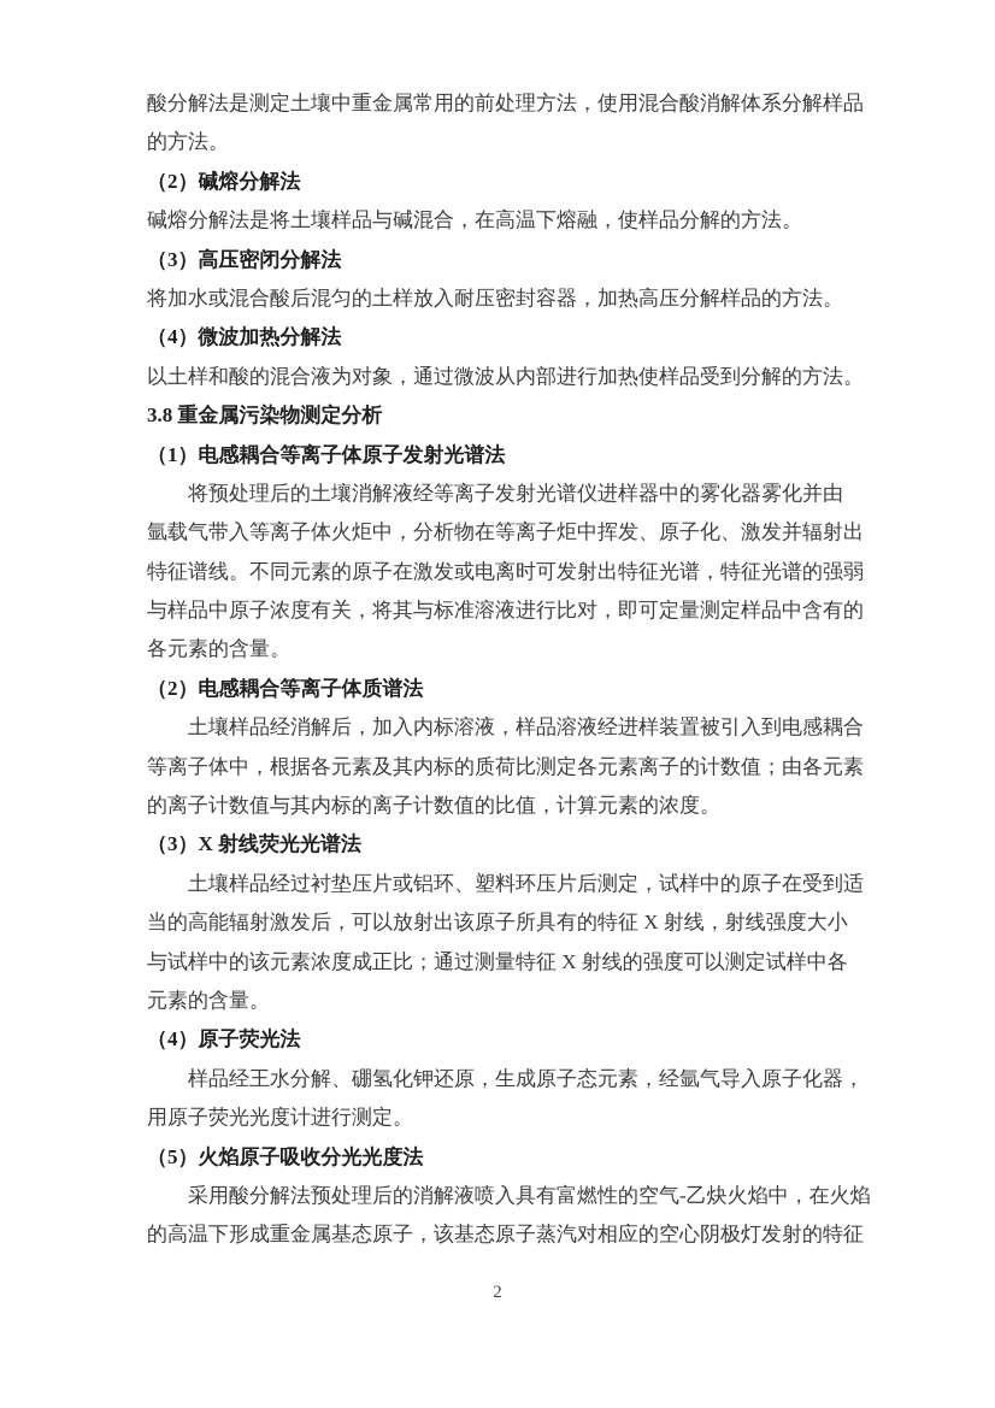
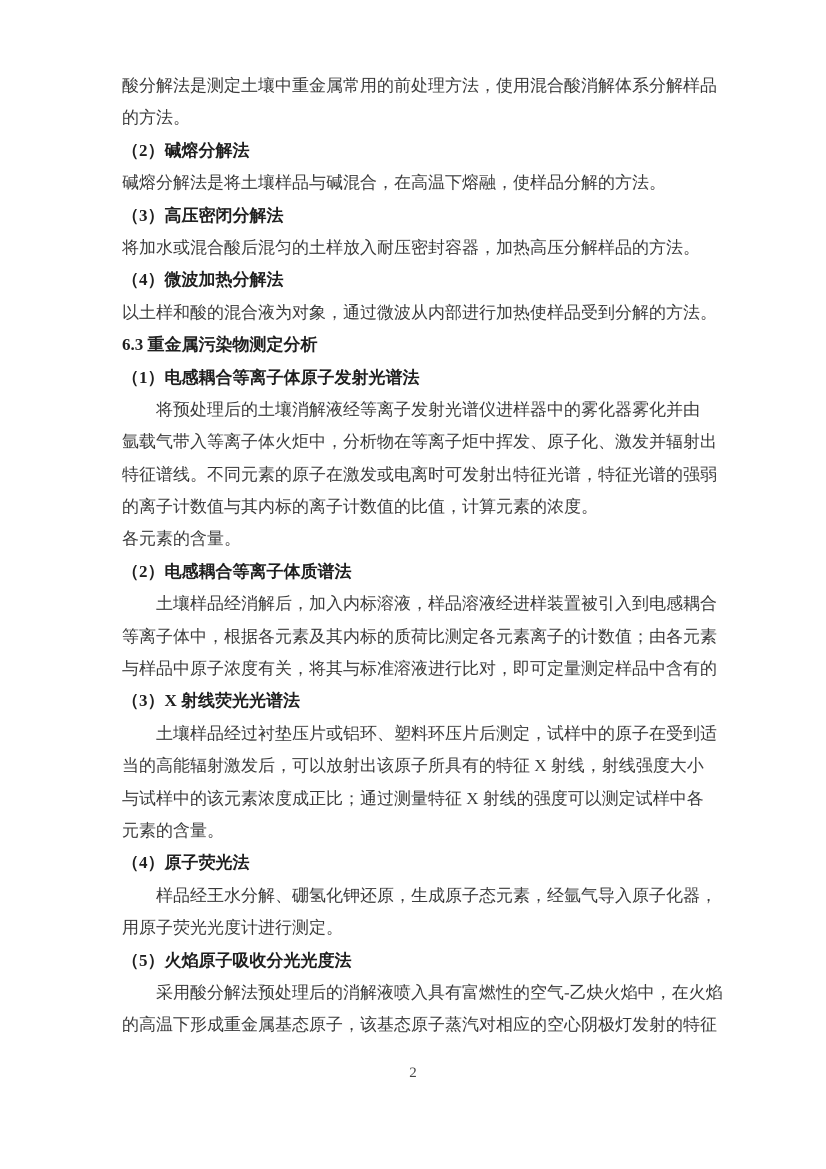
  酸分解法是测定土壤中重金属常用的前处理方法，使用混合酸消解体系分解样品
  的方法。
  （2）碱熔分解法
  碱熔分解法是将土壤样品与碱混合，在高温下熔融，使样品分解的方法。
  （3）高压密闭分解法
  将加水或混合酸后混匀的土样放入耐压密封容器，加热高压分解样品的方法。
  （4）微波加热分解法
  以土样和酸的混合液为对象，通过微波从内部进行加热使样品受到分解的方法。
- 3.8 重金属污染物测定分析
+ 6.3 重金属污染物测定分析
  （1）电感耦合等离子体原子发射光谱法
  将预处理后的土壤消解液经等离子发射光谱仪进样器中的雾化器雾化并由
  氩载气带入等离子体火炬中，分析物在等离子炬中挥发、原子化、激发并辐射出
  特征谱线。不同元素的原子在激发或电离时可发射出特征光谱，特征光谱的强弱
- 与样品中原子浓度有关，将其与标准溶液进行比对，即可定量测定样品中含有的
+ 的离子计数值与其内标的离子计数值的比值，计算元素的浓度。
  各元素的含量。
  （2）电感耦合等离子体质谱法
  土壤样品经消解后，加入内标溶液，样品溶液经进样装置被引入到电感耦合
  等离子体中，根据各元素及其内标的质荷比测定各元素离子的计数值；由各元素
- 的离子计数值与其内标的离子计数值的比值，计算元素的浓度。
+ 与样品中原子浓度有关，将其与标准溶液进行比对，即可定量测定样品中含有的
  （3）X 射线荧光光谱法
  土壤样品经过衬垫压片或铝环、塑料环压片后测定，试样中的原子在受到适
  当的高能辐射激发后，可以放射出该原子所具有的特征 X 射线，射线强度大小
  与试样中的该元素浓度成正比；通过测量特征 X 射线的强度可以测定试样中各
  元素的含量。
  （4）原子荧光法
  样品经王水分解、硼氢化钾还原，生成原子态元素，经氩气导入原子化器，
  用原子荧光光度计进行测定。
  （5）火焰原子吸收分光光度法
  采用酸分解法预处理后的消解液喷入具有富燃性的空气-乙炔火焰中，在火焰
  的高温下形成重金属基态原子，该基态原子蒸汽对相应的空心阴极灯发射的特征
  2
